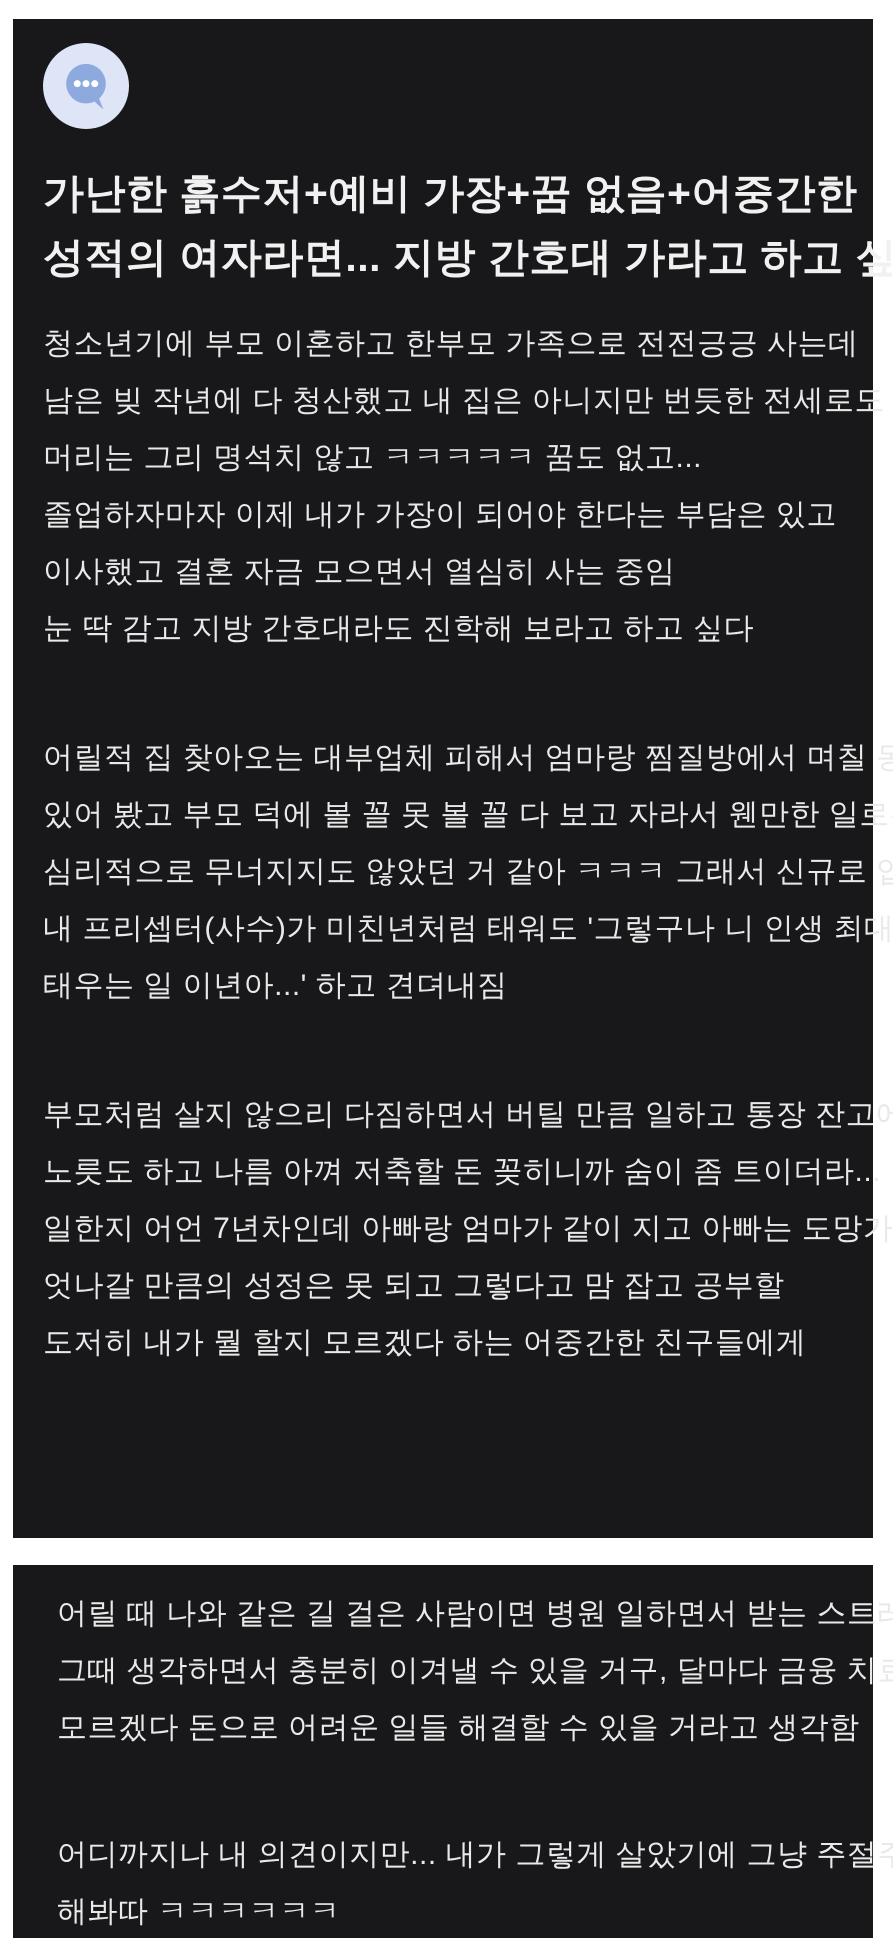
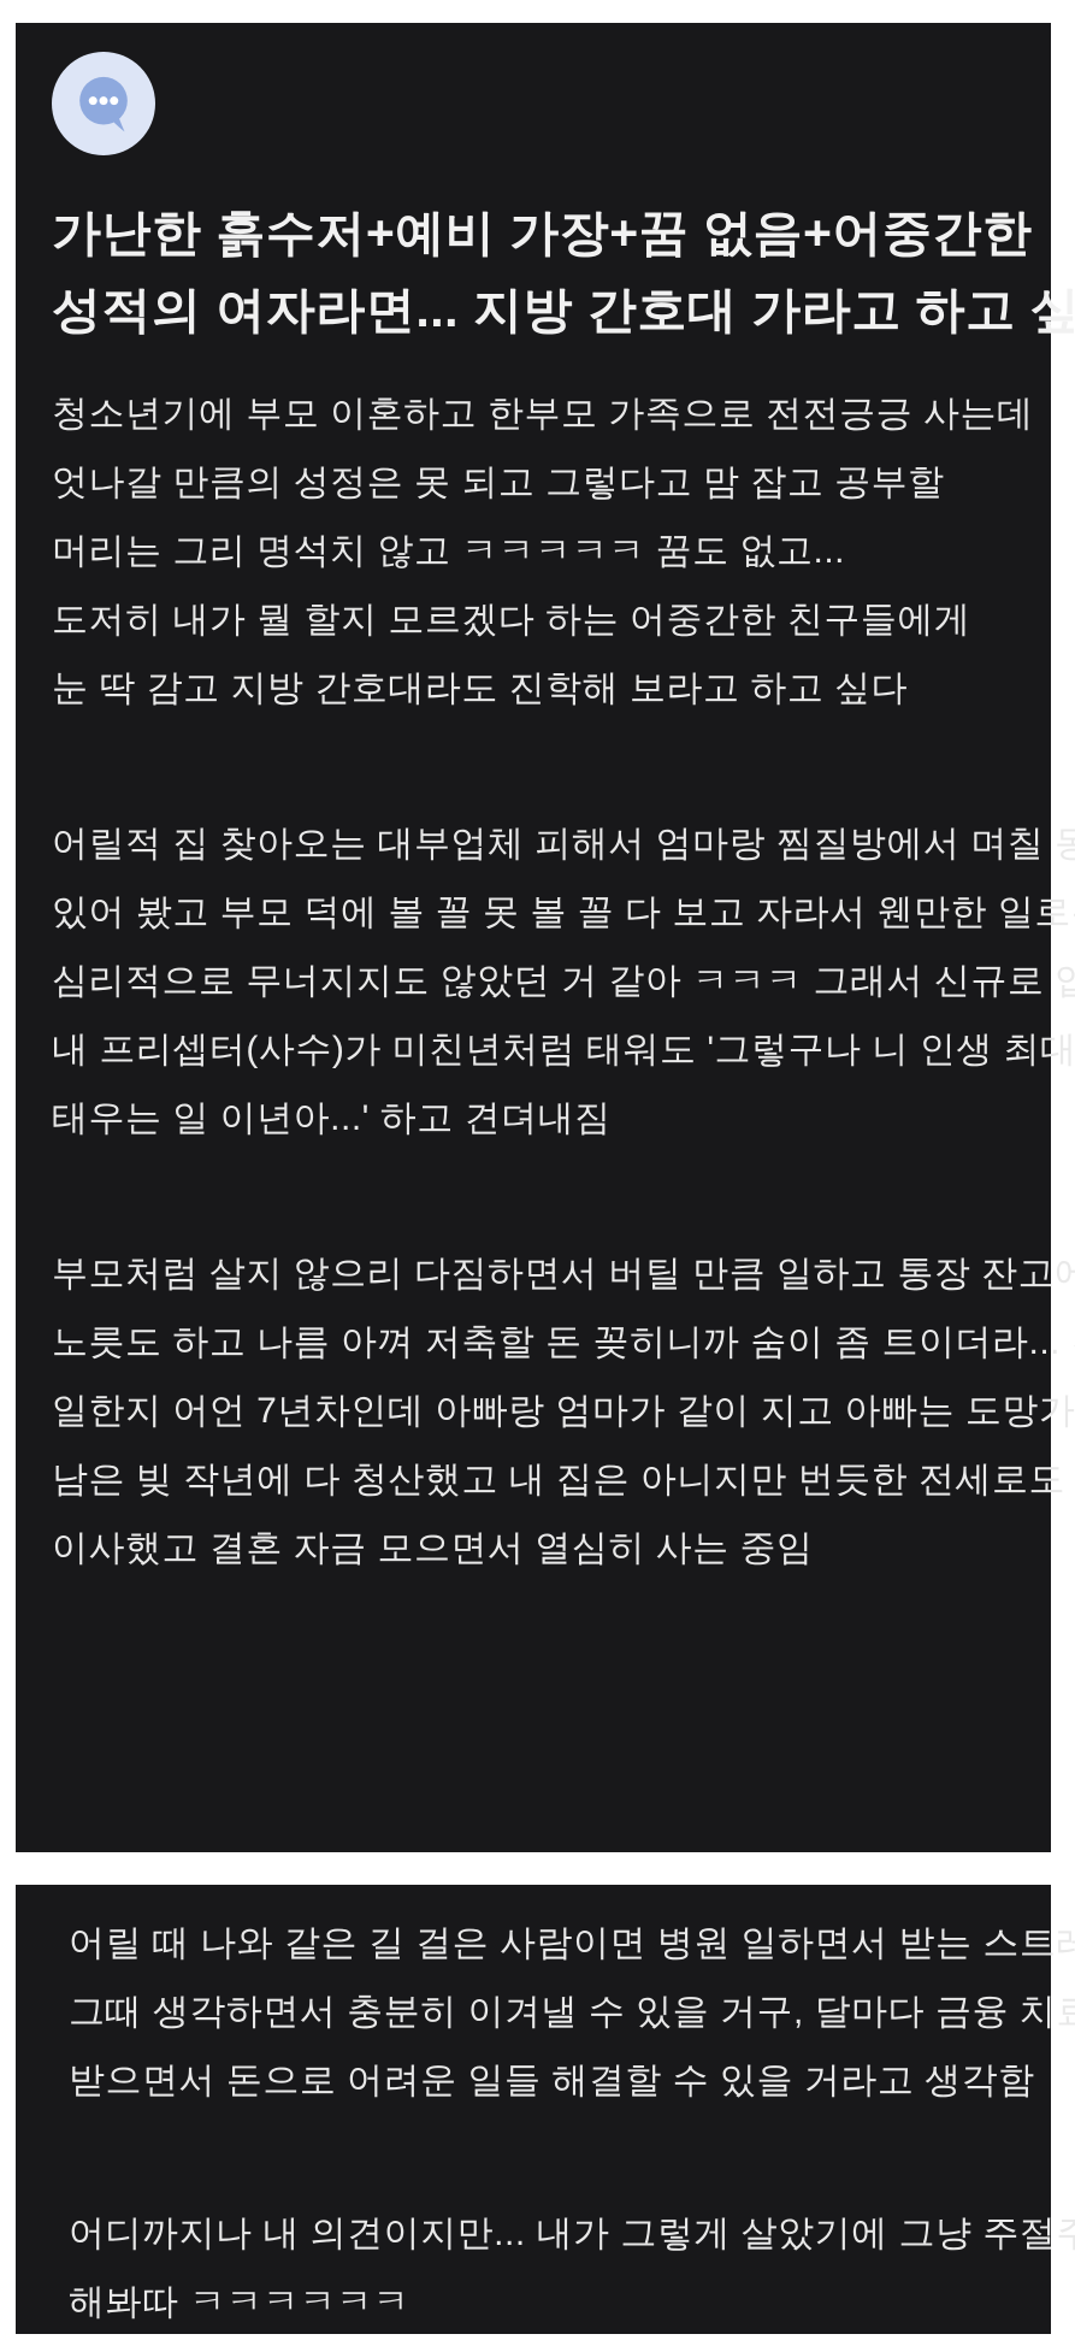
  가난한 흙수저+예비 가장+꿈 없음+어중간한
  성적의 여자라면... 지방 간호대 가라고 하고 싶
  청소년기에 부모 이혼하고 한부모 가족으로 전전긍긍 사는데
- 남은 빚 작년에 다 청산했고 내 집은 아니지만 번듯한 전세로도
+ 엇나갈 만큼의 성정은 못 되고 그렇다고 맘 잡고 공부할
  머리는 그리 명석치 않고 ㅋㅋㅋㅋㅋ 꿈도 없고...
- 졸업하자마자 이제 내가 가장이 되어야 한다는 부담은 있고
- 이사했고 결혼 자금 모으면서 열심히 사는 중임
+ 도저히 내가 뭘 할지 모르겠다 하는 어중간한 친구들에게
  눈 딱 감고 지방 간호대라도 진학해 보라고 하고 싶다
  어릴적 집 찾아오는 대부업체 피해서 엄마랑 찜질방에서 며칠 동
  있어 봤고 부모 덕에 볼 꼴 못 볼 꼴 다 보고 자라서 웬만한 일로
  심리적으로 무너지지도 않았던 거 같아 ㅋㅋㅋ 그래서 신규로 입
  내 프리셉터(사수)가 미친년처럼 태워도 '그렇구나 니 인생 최대
  태우는 일 이년아...' 하고 견뎌내짐
  부모처럼 살지 않으리 다짐하면서 버틸 만큼 일하고 통장 잔고에
  노릇도 하고 나름 아껴 저축할 돈 꽂히니까 숨이 좀 트이더라...
  일한지 어언 7년차인데 아빠랑 엄마가 같이 지고 아빠는 도망가
- 엇나갈 만큼의 성정은 못 되고 그렇다고 맘 잡고 공부할
+ 남은 빚 작년에 다 청산했고 내 집은 아니지만 번듯한 전세로도
- 도저히 내가 뭘 할지 모르겠다 하는 어중간한 친구들에게
+ 이사했고 결혼 자금 모으면서 열심히 사는 중임
  어릴 때 나와 같은 길 걸은 사람이면 병원 일하면서 받는 스트
  그때 생각하면서 충분히 이겨낼 수 있을 거구, 달마다 금융 치
- 모르겠다 돈으로 어려운 일들 해결할 수 있을 거라고 생각함
+ 받으면서 돈으로 어려운 일들 해결할 수 있을 거라고 생각함
  어디까지나 내 의견이지만... 내가 그렇게 살았기에 그냥 주절
  해봐따 ㅋㅋㅋㅋㅋㅋ
